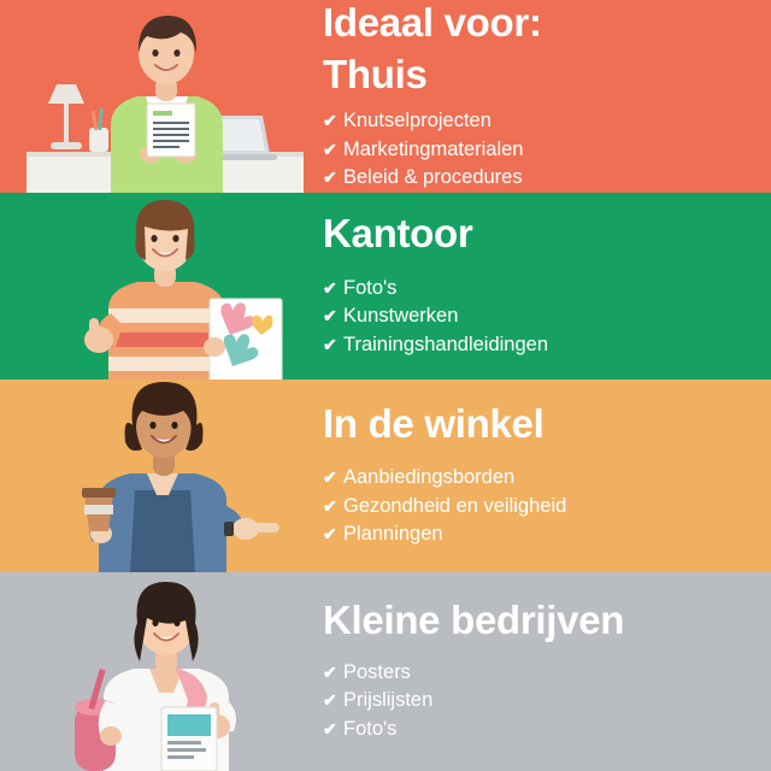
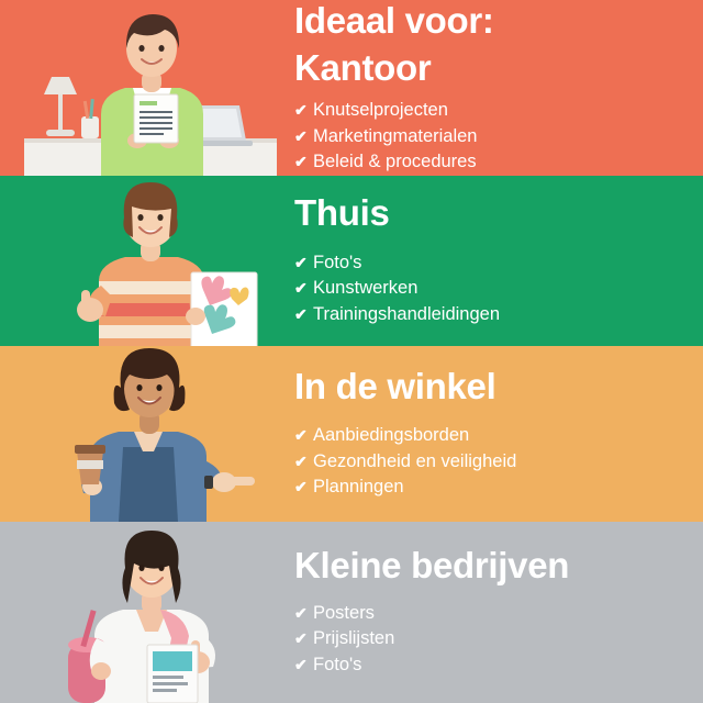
  Ideaal voor:
- Thuis
+ Kantoor
  ✔
  Knutselprojecten
  ✔
  Marketingmaterialen
  ✔
  Beleid & procedures
- Kantoor
+ Thuis
  ✔
  Foto's
  ✔
  Kunstwerken
  ✔
  Trainingshandleidingen
  In de winkel
  ✔
  Aanbiedingsborden
  ✔
  Gezondheid en veiligheid
  ✔
  Planningen
  Kleine bedrijven
  ✔
  Posters
  ✔
  Prijslijsten
  ✔
  Foto's
